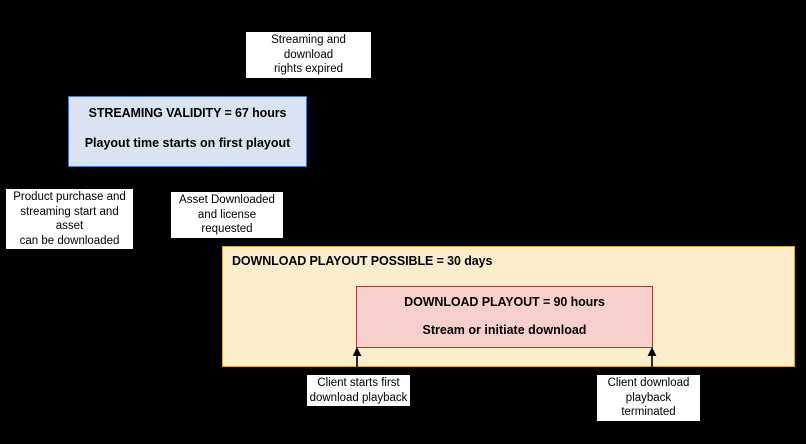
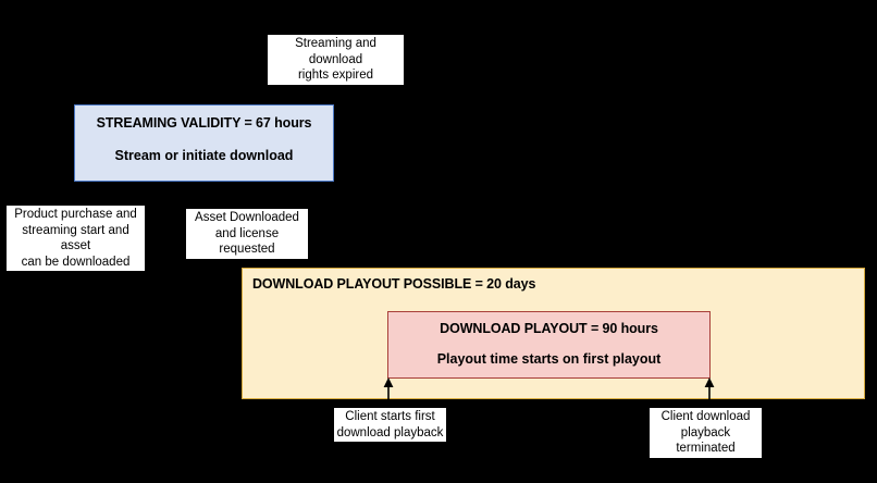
  Streaming and download
  rights expired
  STREAMING VALIDITY = 67 hours
- Playout time starts on first playout
+ Stream or initiate download
  Product purchase and
  streaming start and asset
  can be downloaded
  Asset Downloaded
  and license requested
- DOWNLOAD PLAYOUT POSSIBLE = 30 days
+ DOWNLOAD PLAYOUT POSSIBLE = 20 days
  DOWNLOAD PLAYOUT = 90 hours
- Stream or initiate download
+ Playout time starts on first playout
  Client starts first
  download playback
  Client download
  playback terminated
